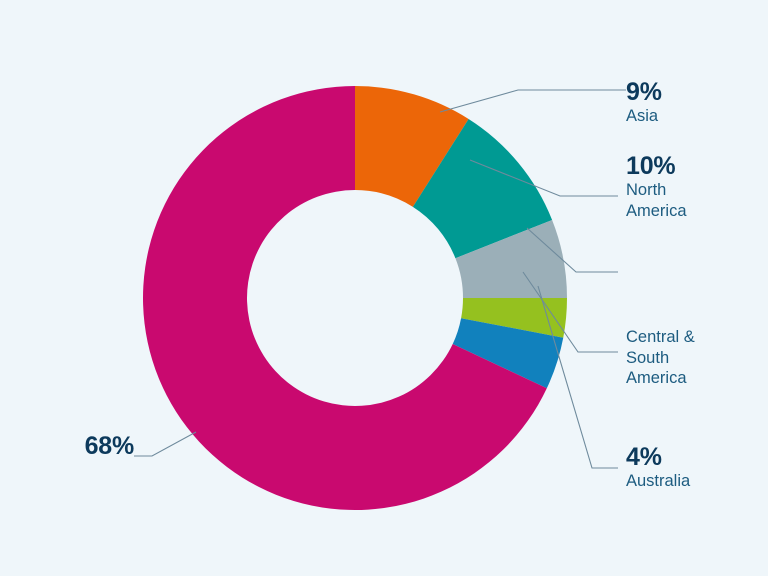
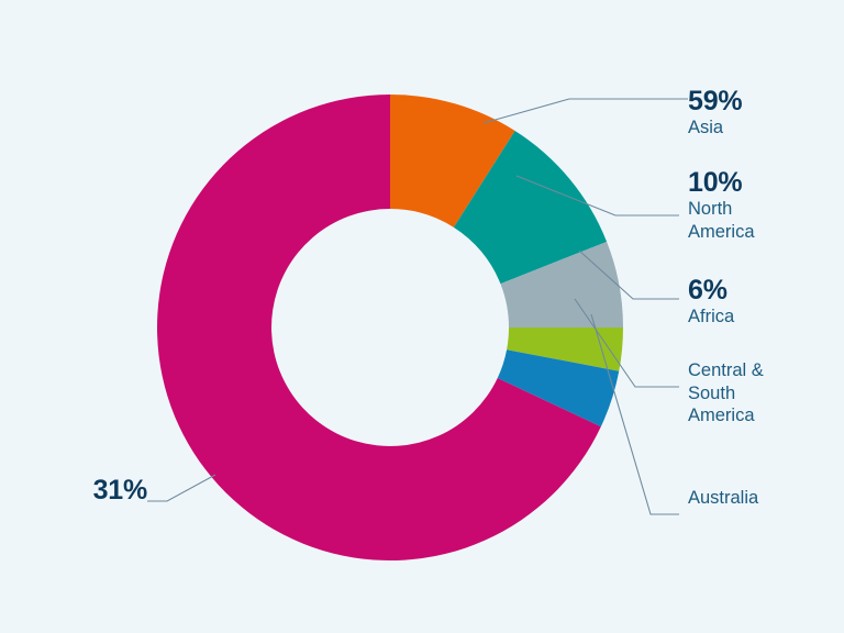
- 9%
+ 59%
  Asia
  10%
  North
  America
+ 6%
+ Africa
  Central &
  South
  America
- 4%
  Australia
- 68%
+ 31%
